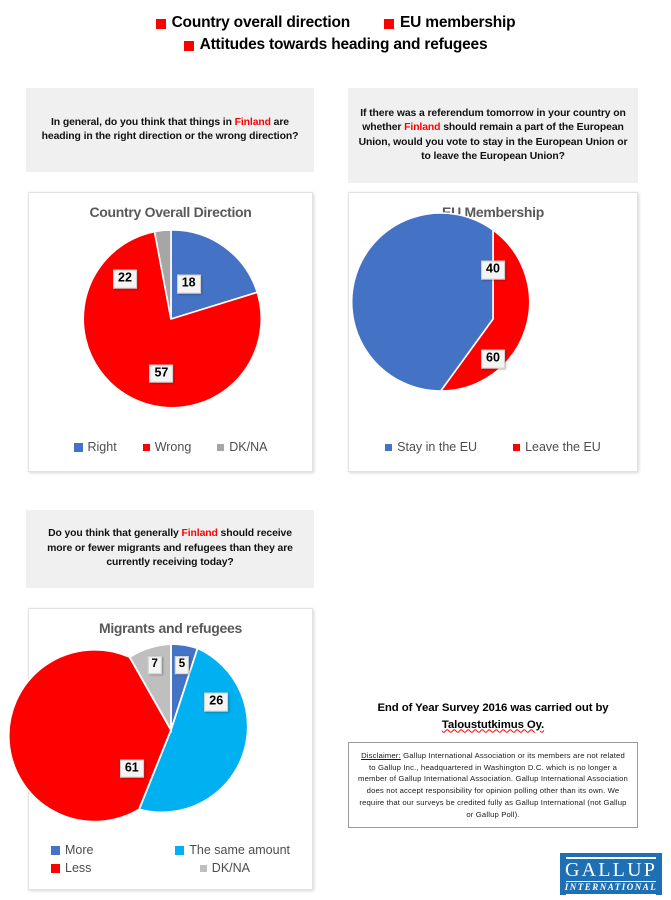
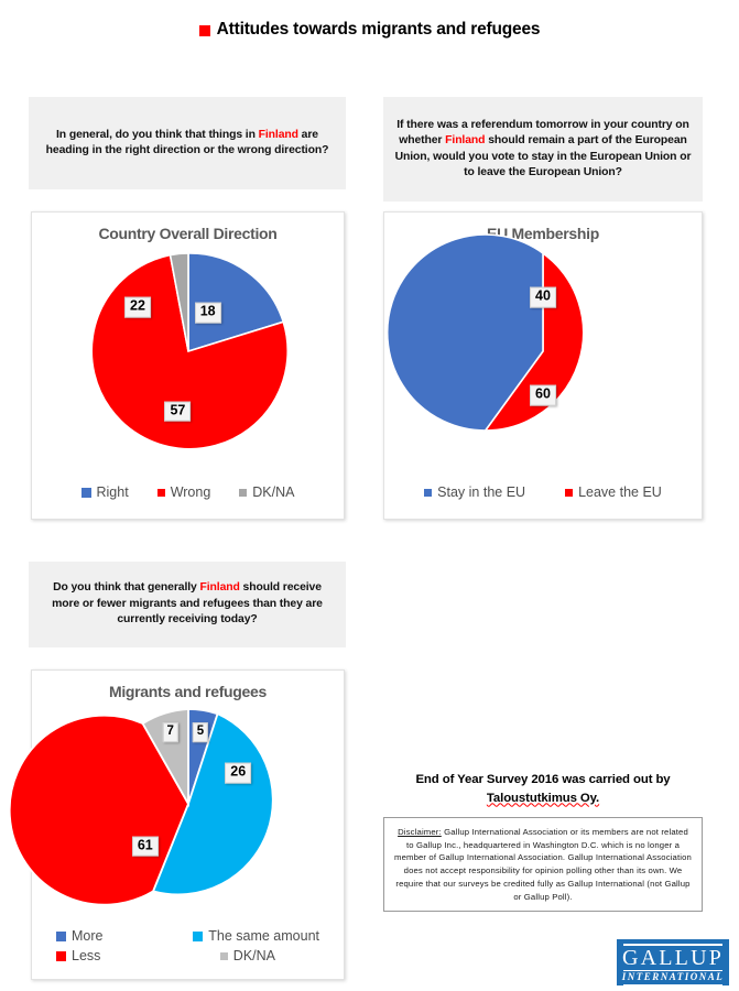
- Country overall direction
- EU membership
- Attitudes towards heading and refugees
+ Attitudes towards migrants and refugees
  In general, do you think that things in Finland are heading in the right direction or the wrong direction?
  If there was a referendum tomorrow in your country on whether Finland should remain a part of the European Union, would you vote to stay in the European Union or to leave the European Union?
  Country Overall Direction
  18
  57
  22
  Right
  Wrong
  DK/NA
  EU Membership
  40
  60
  Stay in the EU
  Leave the EU
  Do you think that generally Finland should receive more or fewer migrants and refugees than they are currently receiving today?
  Migrants and refugees
  5
  26
  61
  7
  More
  The same amount
  Less
  DK/NA
  End of Year Survey 2016 was carried out by
  Taloustutkimus Oy.
  Disclaimer: Gallup International Association or its members are not related to Gallup Inc., headquartered in Washington D.C. which is no longer a member of Gallup International Association. Gallup International Association does not accept responsibility for opinion polling other than its own. We require that our surveys be credited fully as Gallup International (not Gallup or Gallup Poll).
  GALLUP
  INTERNATIONAL
